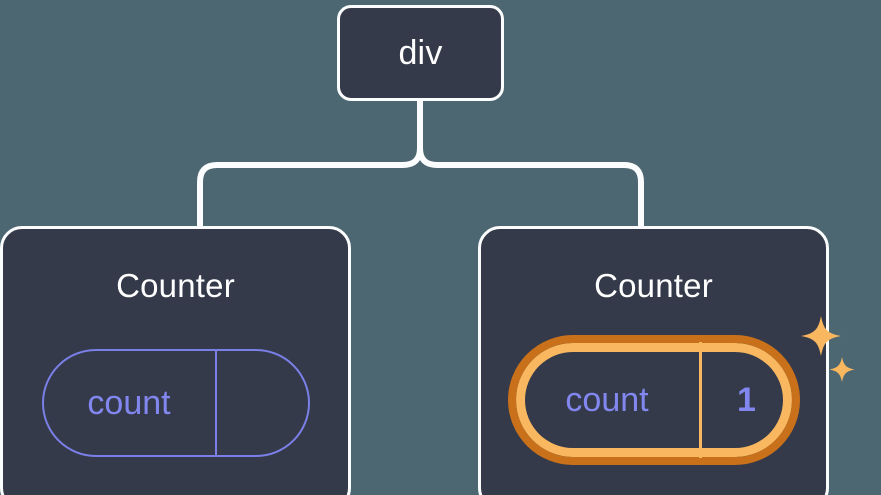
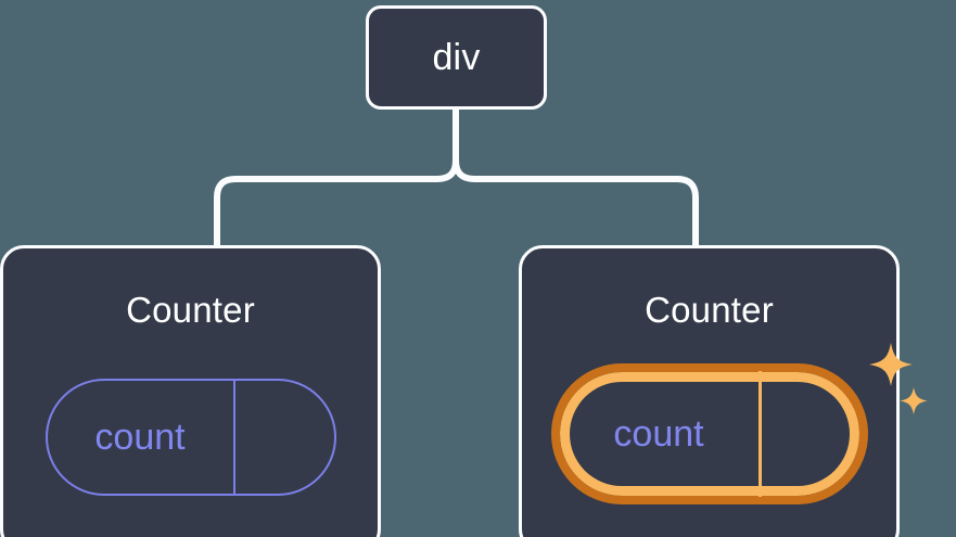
  div
  Counter
  count
  Counter
  count
- 1
